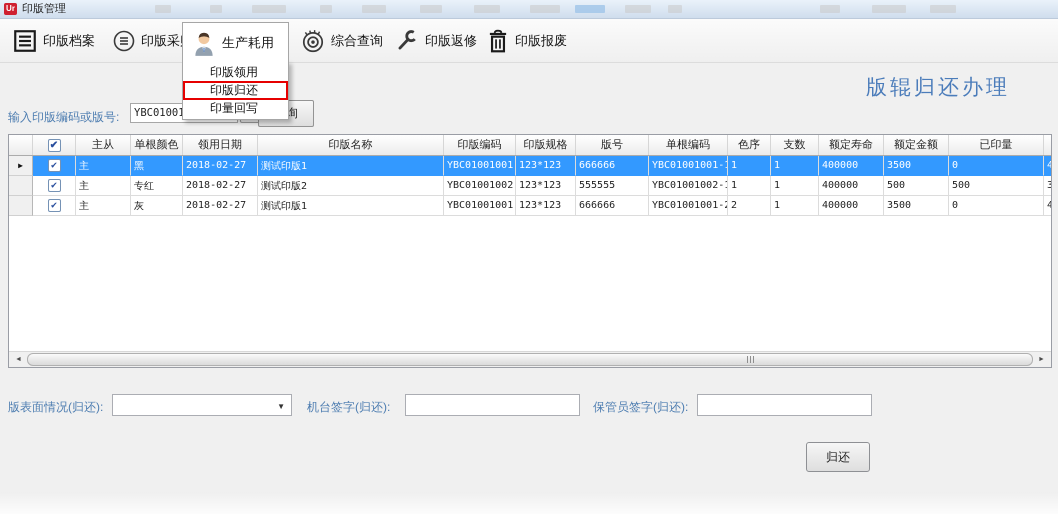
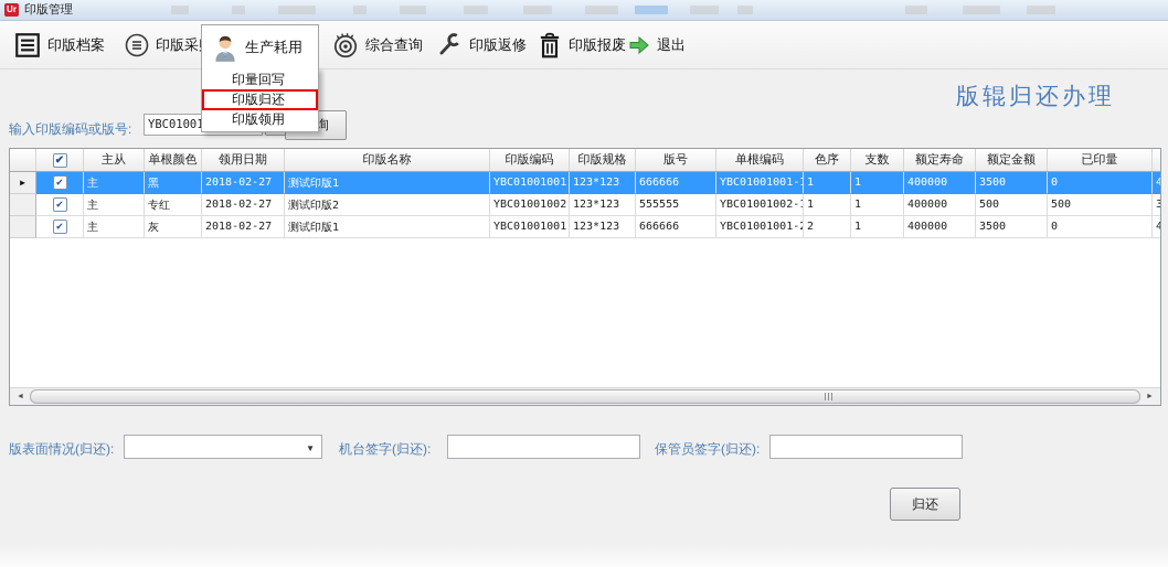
  Ur
  印版管理
  印版档案
  生产耗用
  综合查询
  印版返修
  印版报废
+ 退出
- 印版领用
+ 印量回写
  印版归还
- 印量回写
+ 印版领用
  版辊归还办理
  输入印版编码或版号:
  ✔
  主从
  单根颜色
  领用日期
  印版名称
  印版编码
  印版规格
  版号
  单根编码
  色序
  支数
  额定寿命
  额定金额
  已印量
  ▶
  ✔
  主
  黑
  2018-02-27
  测试印版1
  YBC01001001
  123*123
  666666
  YBC01001001-
  1
  1
  400000
  3500
  0
  4
  ✔
  主
  专红
  2018-02-27
  测试印版2
  YBC01001002
  123*123
  555555
  YBC01001002-1
  1
  1
  400000
  500
  500
  3
  ✔
  主
  灰
  2018-02-27
  测试印版1
  YBC01001001
  123*123
  666666
  YBC01001001-2
  2
  1
  400000
  3500
  0
  4
  版表面情况(归还):
  ▼
  机台签字(归还):
  保管员签字(归还):
  归还
